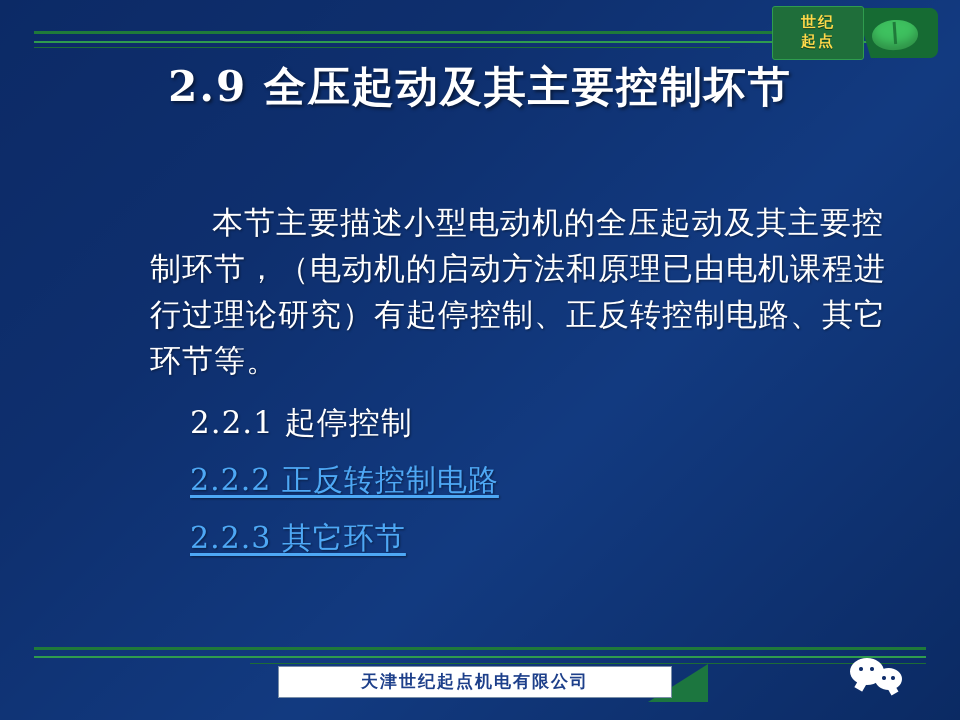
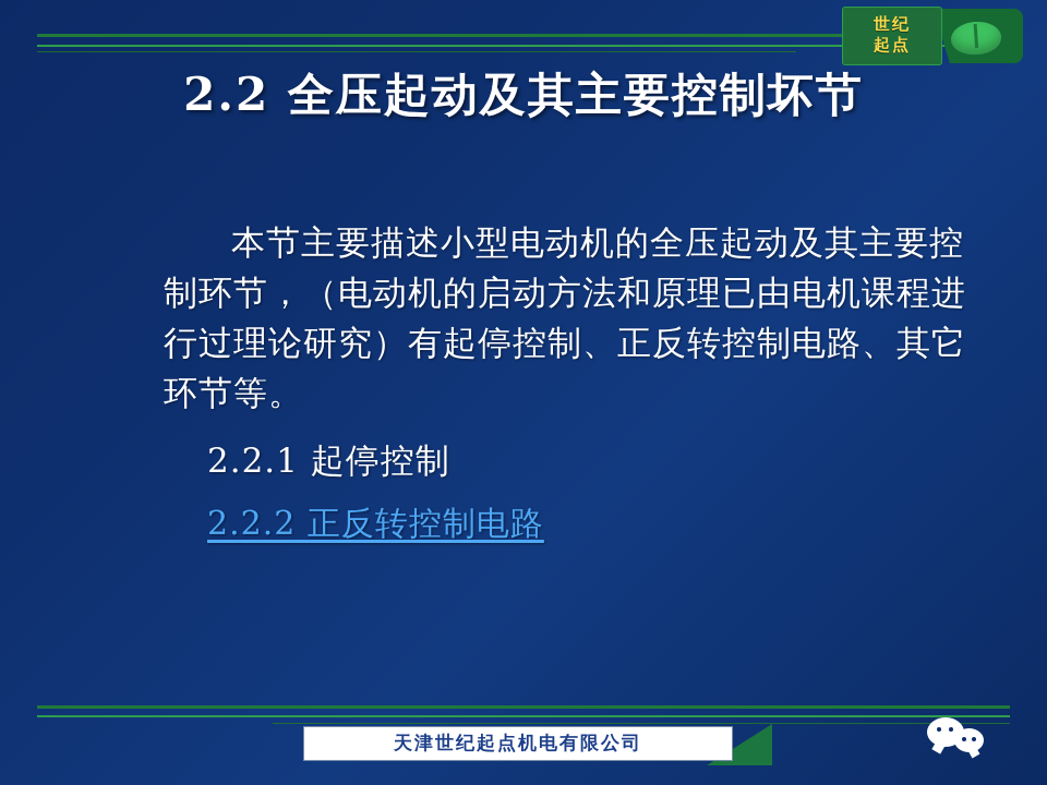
  世纪
  起点
- 2.9 全压起动及其主要控制坏节
+ 2.2 全压起动及其主要控制坏节
  本节主要描述小型电动机的全压起动及其主要控制环节，（电动机的启动方法和原理已由电机课程进行过理论研究）有起停控制、正反转控制电路、其它环节等。
  2.2.1 起停控制
  2.2.2 正反转控制电路
- 2.2.3 其它环节
  天津世纪起点机电有限公司
